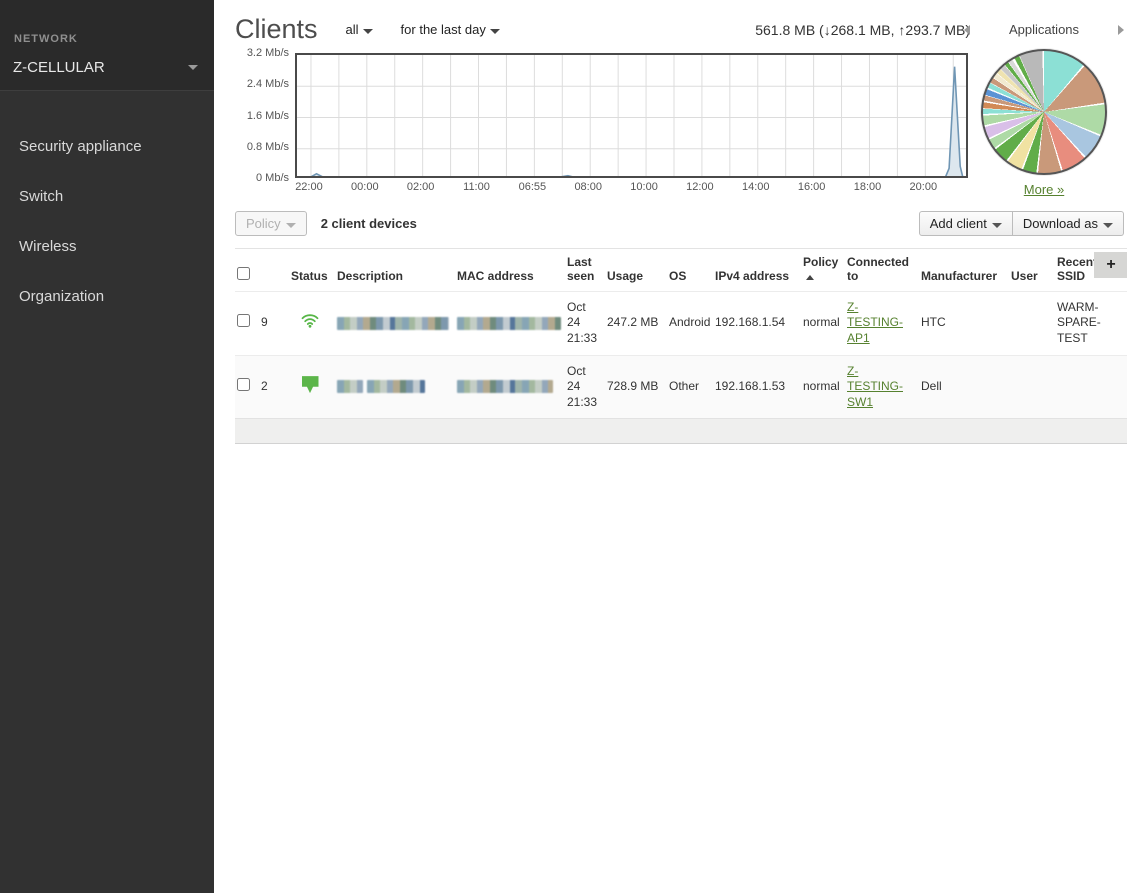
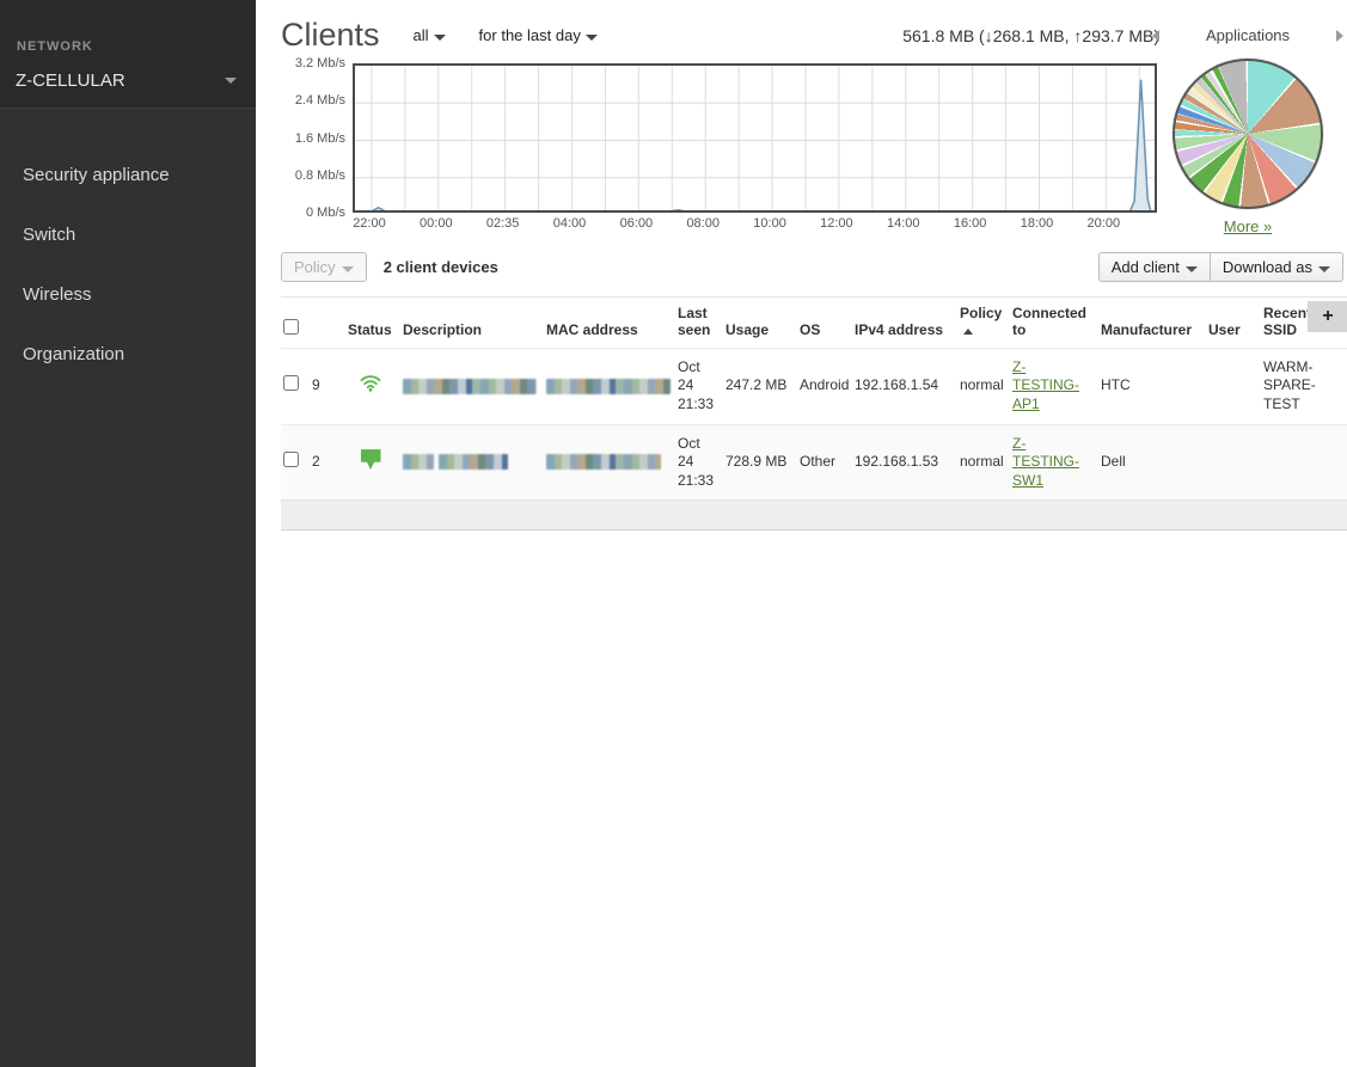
  NETWORK
  Z-CELLULAR
  Security appliance
  Switch
  Wireless
  Organization
  Clients
  all
  for the last day
  561.8 MB (↓268.1 MB, ↑293.7 MB)
  Applications
  More »
  3.2 Mb/s
  2.4 Mb/s
  1.6 Mb/s
  0.8 Mb/s
  0 Mb/s
  22:00
  00:00
- 02:00
+ 02:35
- 11:00
+ 04:00
- 06:55
+ 06:00
  08:00
  10:00
  12:00
  14:00
  16:00
  18:00
  20:00
  Policy
  2 client devices
  Add client
  Download as
  		Status	Description	MAC address	Last seen	Usage	OS	IPv4 address	Policy	Connected to	Manufacturer	User	Recen SSID
  	9				Oct 24 21:33	247.2 MB	Android	192.168.1.54	normal	Z-TESTING-AP1	HTC		WARM-SPARE-TEST
  	2				Oct 24 21:33	728.9 MB	Other	192.168.1.53	normal	Z-TESTING-SW1	Dell
  +
